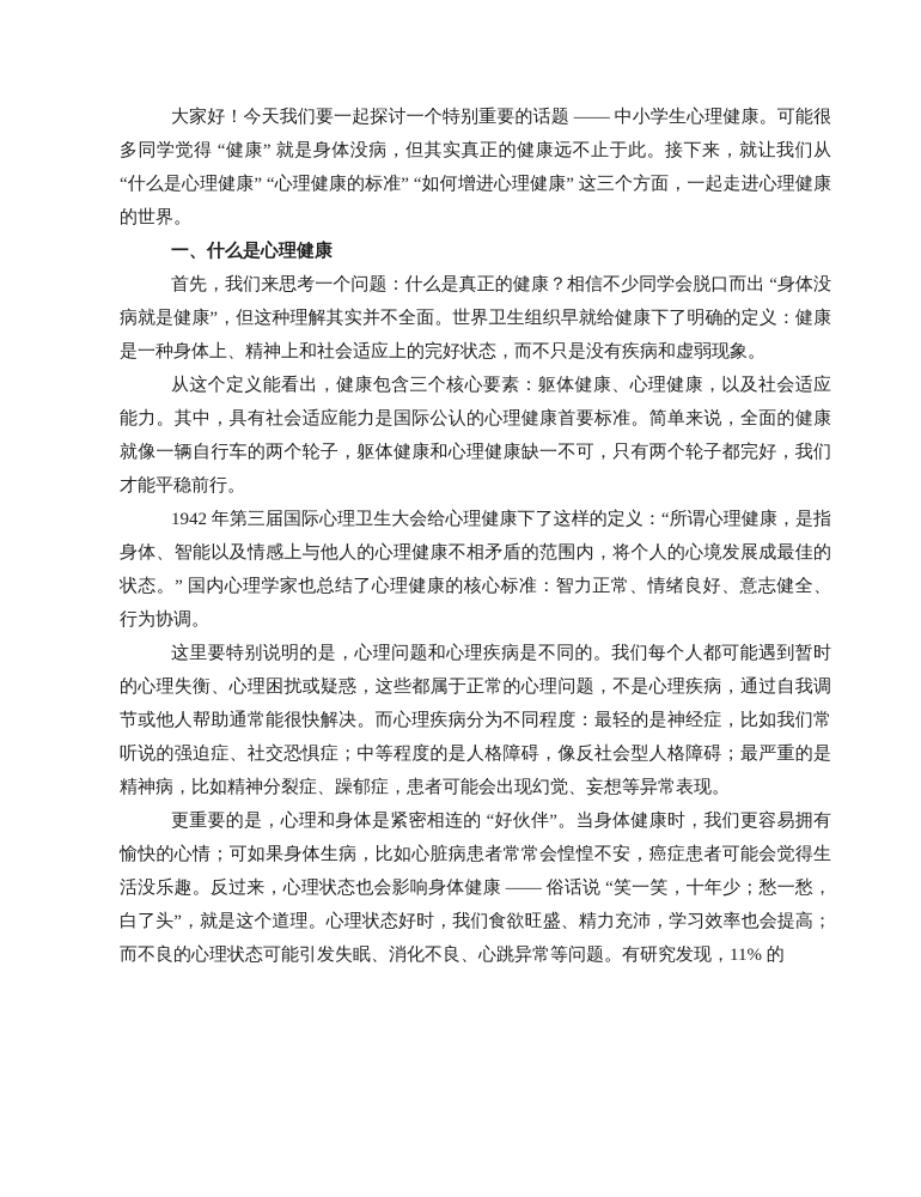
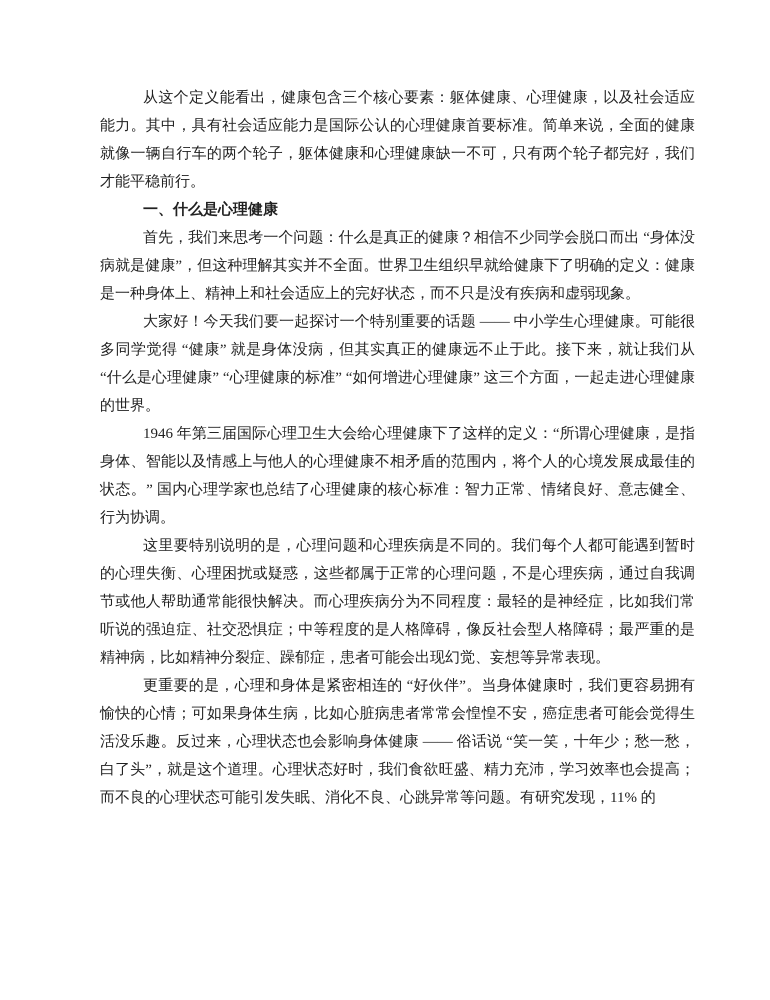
- 大家好！今天我们要一起探讨一个特别重要的话题 —— 中小学生心理健康。可能很多同学觉得 “健康” 就是身体没病，但其实真正的健康远不止于此。接下来，就让我们从 “什么是心理健康” “心理健康的标准” “如何增进心理健康” 这三个方面，一起走进心理健康的世界。
+ 从这个定义能看出，健康包含三个核心要素：躯体健康、心理健康，以及社会适应能力。其中，具有社会适应能力是国际公认的心理健康首要标准。简单来说，全面的健康就像一辆自行车的两个轮子，躯体健康和心理健康缺一不可，只有两个轮子都完好，我们才能平稳前行。
  一、什么是心理健康
  首先，我们来思考一个问题：什么是真正的健康？相信不少同学会脱口而出 “身体没病就是健康”，但这种理解其实并不全面。世界卫生组织早就给健康下了明确的定义：健康是一种身体上、精神上和社会适应上的完好状态，而不只是没有疾病和虚弱现象。
- 从这个定义能看出，健康包含三个核心要素：躯体健康、心理健康，以及社会适应能力。其中，具有社会适应能力是国际公认的心理健康首要标准。简单来说，全面的健康就像一辆自行车的两个轮子，躯体健康和心理健康缺一不可，只有两个轮子都完好，我们才能平稳前行。
+ 大家好！今天我们要一起探讨一个特别重要的话题 —— 中小学生心理健康。可能很多同学觉得 “健康” 就是身体没病，但其实真正的健康远不止于此。接下来，就让我们从 “什么是心理健康” “心理健康的标准” “如何增进心理健康” 这三个方面，一起走进心理健康的世界。
- 1942 年第三届国际心理卫生大会给心理健康下了这样的定义：“所谓心理健康，是指身体、智能以及情感上与他人的心理健康不相矛盾的范围内，将个人的心境发展成最佳的状态。” 国内心理学家也总结了心理健康的核心标准：智力正常、情绪良好、意志健全、行为协调。
+ 1946 年第三届国际心理卫生大会给心理健康下了这样的定义：“所谓心理健康，是指身体、智能以及情感上与他人的心理健康不相矛盾的范围内，将个人的心境发展成最佳的状态。” 国内心理学家也总结了心理健康的核心标准：智力正常、情绪良好、意志健全、行为协调。
  这里要特别说明的是，心理问题和心理疾病是不同的。我们每个人都可能遇到暂时的心理失衡、心理困扰或疑惑，这些都属于正常的心理问题，不是心理疾病，通过自我调节或他人帮助通常能很快解决。而心理疾病分为不同程度：最轻的是神经症，比如我们常听说的强迫症、社交恐惧症；中等程度的是人格障碍，像反社会型人格障碍；最严重的是精神病，比如精神分裂症、躁郁症，患者可能会出现幻觉、妄想等异常表现。
  更重要的是，心理和身体是紧密相连的 “好伙伴”。当身体健康时，我们更容易拥有愉快的心情；可如果身体生病，比如心脏病患者常常会惶惶不安，癌症患者可能会觉得生活没乐趣。反过来，心理状态也会影响身体健康 —— 俗话说 “笑一笑，十年少；愁一愁，白了头”，就是这个道理。心理状态好时，我们食欲旺盛、精力充沛，学习效率也会提高；而不良的心理状态可能引发失眠、消化不良、心跳异常等问题。有研究发现，11% 的
